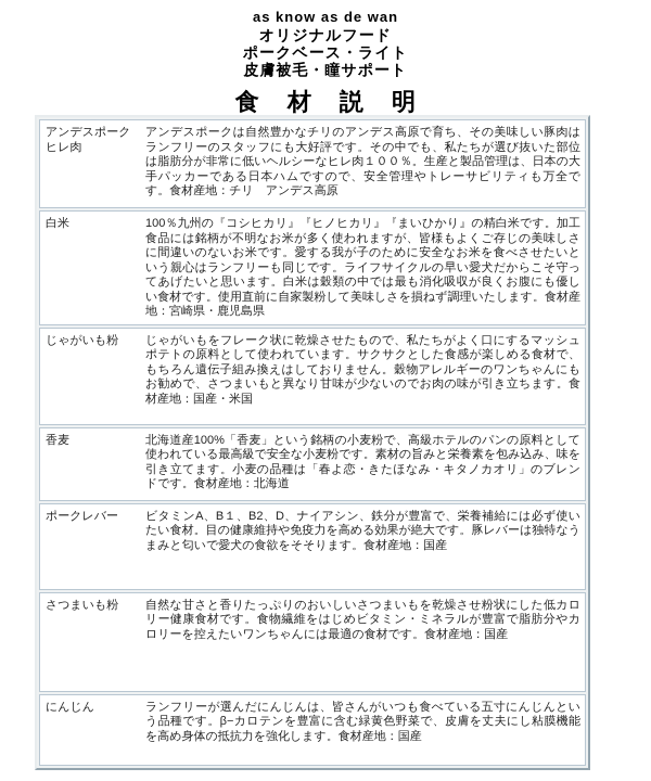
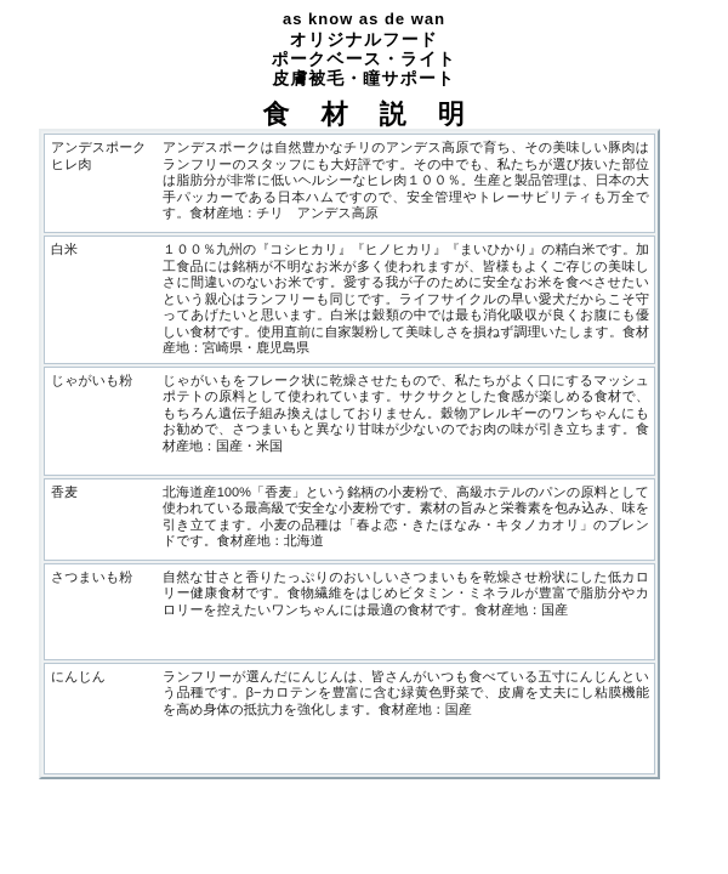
  as know as de wan
  オリジナルフード
  ポークベース・ライト
  皮膚被毛・瞳サポート
  食 材 説 明
  アンデスポークヒレ肉
  アンデスポークは自然豊かなチリのアンデス高原で育ち、その美味しい豚肉はランフリーのスタッフにも大好評です。その中でも、私たちが選び抜いた部位は脂肪分が非常に低いヘルシーなヒレ肉１００％。生産と製品管理は、日本の大手パッカーである日本ハムですので、安全管理やトレーサビリティも万全です。食材産地：チリ アンデス高原
  白米
- 100％九州の『コシヒカリ』『ヒノヒカリ』『まいひかり』の精白米です。加工食品には銘柄が不明なお米が多く使われますが、皆様もよくご存じの美味しさに間違いのないお米です。愛する我が子のために安全なお米を食べさせたいという親心はランフリーも同じです。ライフサイクルの早い愛犬だからこそ守ってあげたいと思います。白米は穀類の中では最も消化吸収が良くお腹にも優しい食材です。使用直前に自家製粉して美味しさを損ねず調理いたします。食材産地：宮崎県・鹿児島県
+ １００％九州の『コシヒカリ』『ヒノヒカリ』『まいひかり』の精白米です。加工食品には銘柄が不明なお米が多く使われますが、皆様もよくご存じの美味しさに間違いのないお米です。愛する我が子のために安全なお米を食べさせたいという親心はランフリーも同じです。ライフサイクルの早い愛犬だからこそ守ってあげたいと思います。白米は穀類の中では最も消化吸収が良くお腹にも優しい食材です。使用直前に自家製粉して美味しさを損ねず調理いたします。食材産地：宮崎県・鹿児島県
  じゃがいも粉
  じゃがいもをフレーク状に乾燥させたもので、私たちがよく口にするマッシュポテトの原料として使われています。サクサクとした食感が楽しめる食材で、もちろん遺伝子組み換えはしておりません。穀物アレルギーのワンちゃんにもお勧めで、さつまいもと異なり甘味が少ないのでお肉の味が引き立ちます。食材産地：国産・米国
  香麦
  北海道産100%「香麦」という銘柄の小麦粉で、高級ホテルのパンの原料として使われている最高級で安全な小麦粉です。素材の旨みと栄養素を包み込み、味を引き立てます。小麦の品種は「春よ恋・きたほなみ・キタノカオリ」のブレンドです。食材産地：北海道
- ポークレバー
- ビタミンA、B１、B2、D、ナイアシン、鉄分が豊富で、栄養補給には必ず使いたい食材。目の健康維持や免疫力を高める効果が絶大です。豚レバーは独特なうまみと匂いで愛犬の食欲をそそります。食材産地：国産
  さつまいも粉
  自然な甘さと香りたっぷりのおいしいさつまいもを乾燥させ粉状にした低カロリー健康食材です。食物繊維をはじめビタミン・ミネラルが豊富で脂肪分やカロリーを控えたいワンちゃんには最適の食材です。食材産地：国産
  にんじん
  ランフリーが選んだにんじんは、皆さんがいつも食べている五寸にんじんという品種です。β−カロテンを豊富に含む緑黄色野菜で、皮膚を丈夫にし粘膜機能を高め身体の抵抗力を強化します。食材産地：国産
